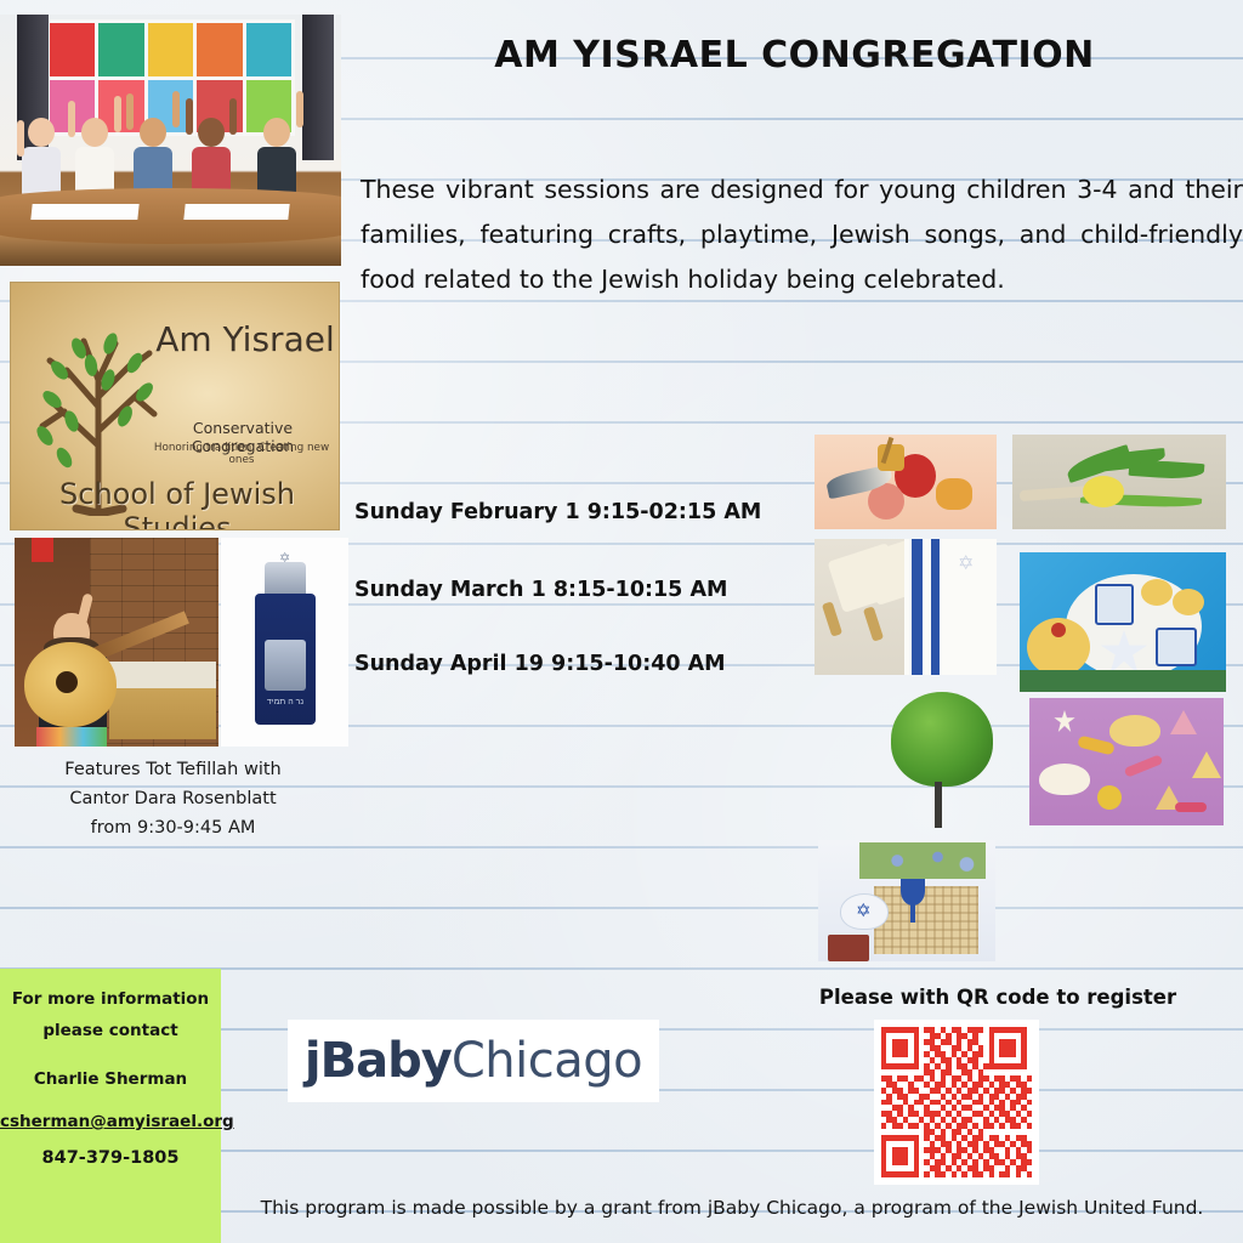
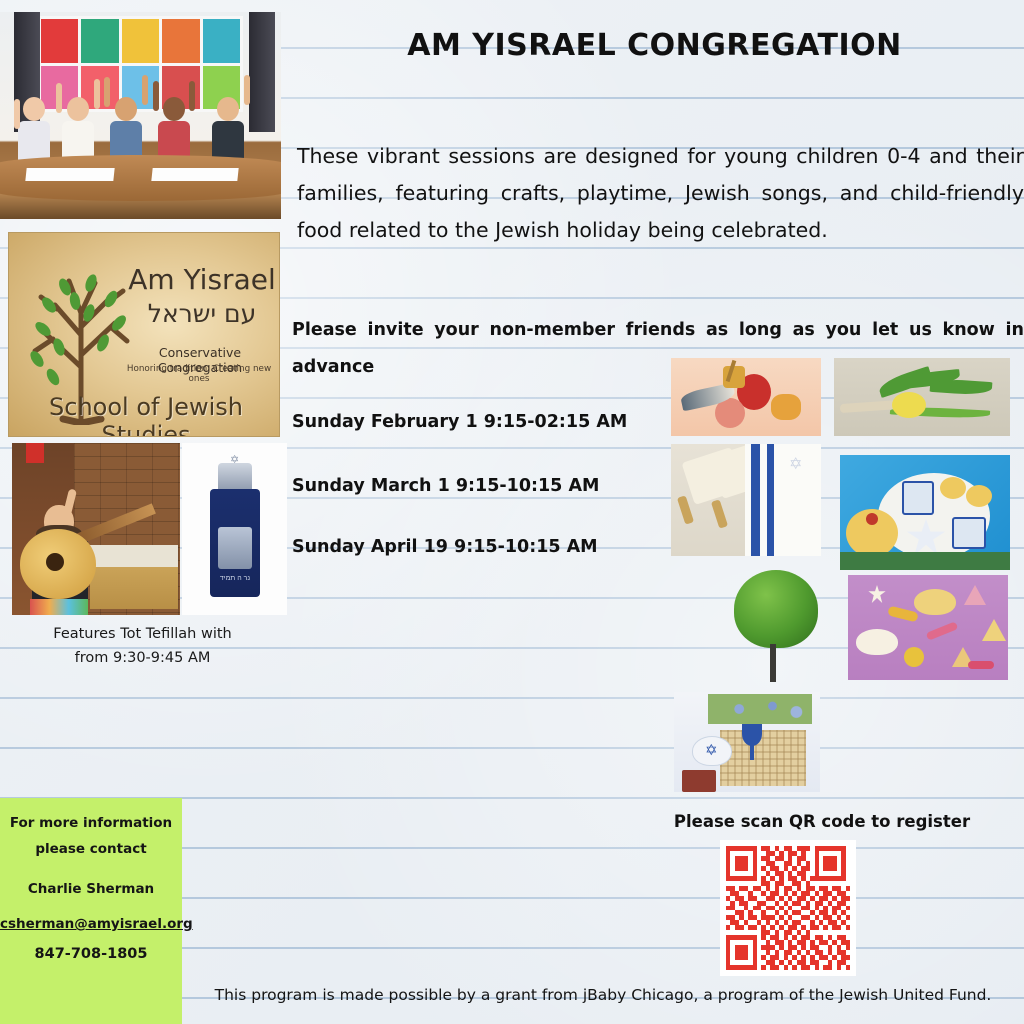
  Am Yisrael
+ עם ישראל
  Conservative Congregation
  Honoring tradition. Creating new ones
  School of Jewish Studies
  ✡
  ✡
  ✡
  AM YISRAEL CONGREGATION
- These vibrant sessions are designed for young children 3-4 and their families, featuring crafts, playtime, Jewish songs, and child-friendly food related to the Jewish holiday being celebrated.
+ These vibrant sessions are designed for young children 0-4 and their families, featuring crafts, playtime, Jewish songs, and child-friendly food related to the Jewish holiday being celebrated.
+ Please invite your non-member friends as long as you let us know in advance
  Sunday February 1 9:15-02:15 AM
- Sunday March 1 8:15-10:15 AM
+ Sunday March 1 9:15-10:15 AM
- Sunday April 19 9:15-10:40 AM
+ Sunday April 19 9:15-10:15 AM
  Features Tot Tefillah with
- Cantor Dara Rosenblatt
  from 9:30-9:45 AM
  For more information
  please contact
  Charlie Sherman
  csherman@amyisrael.org
- 847-379-1805
+ 847-708-1805
- jBaby
- Chicago
- Please with QR code to register
+ Please scan QR code to register
  This program is made possible by a grant from jBaby Chicago, a program of the Jewish United Fund.
